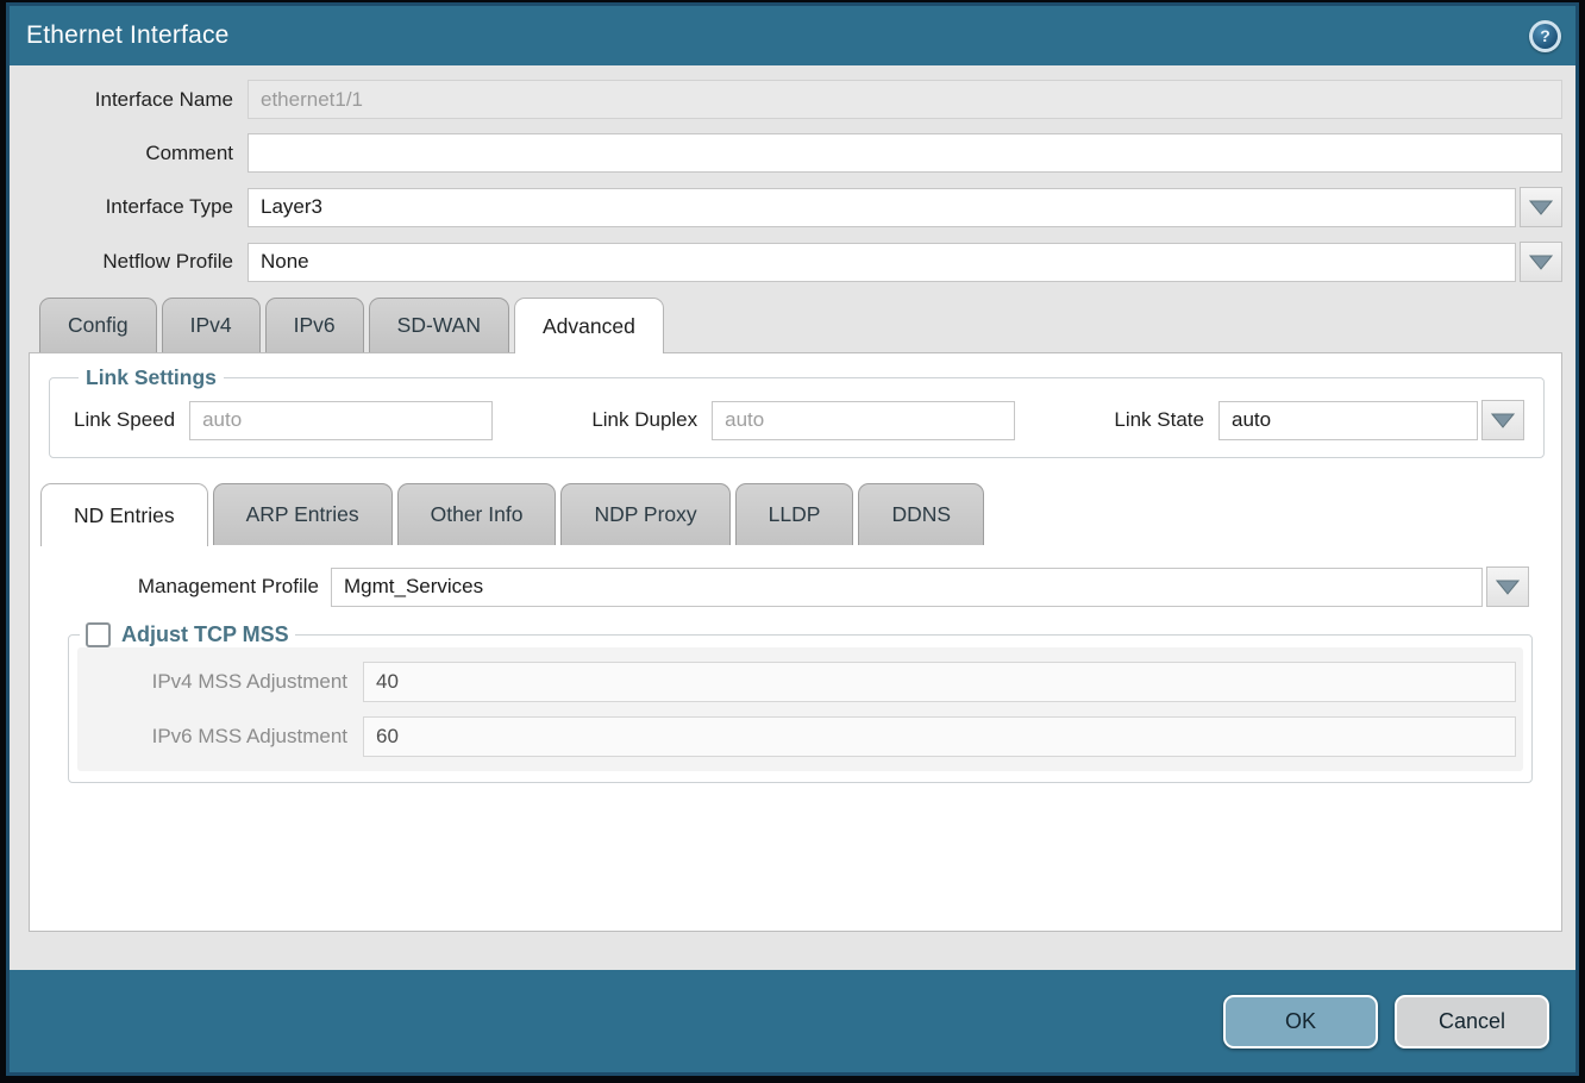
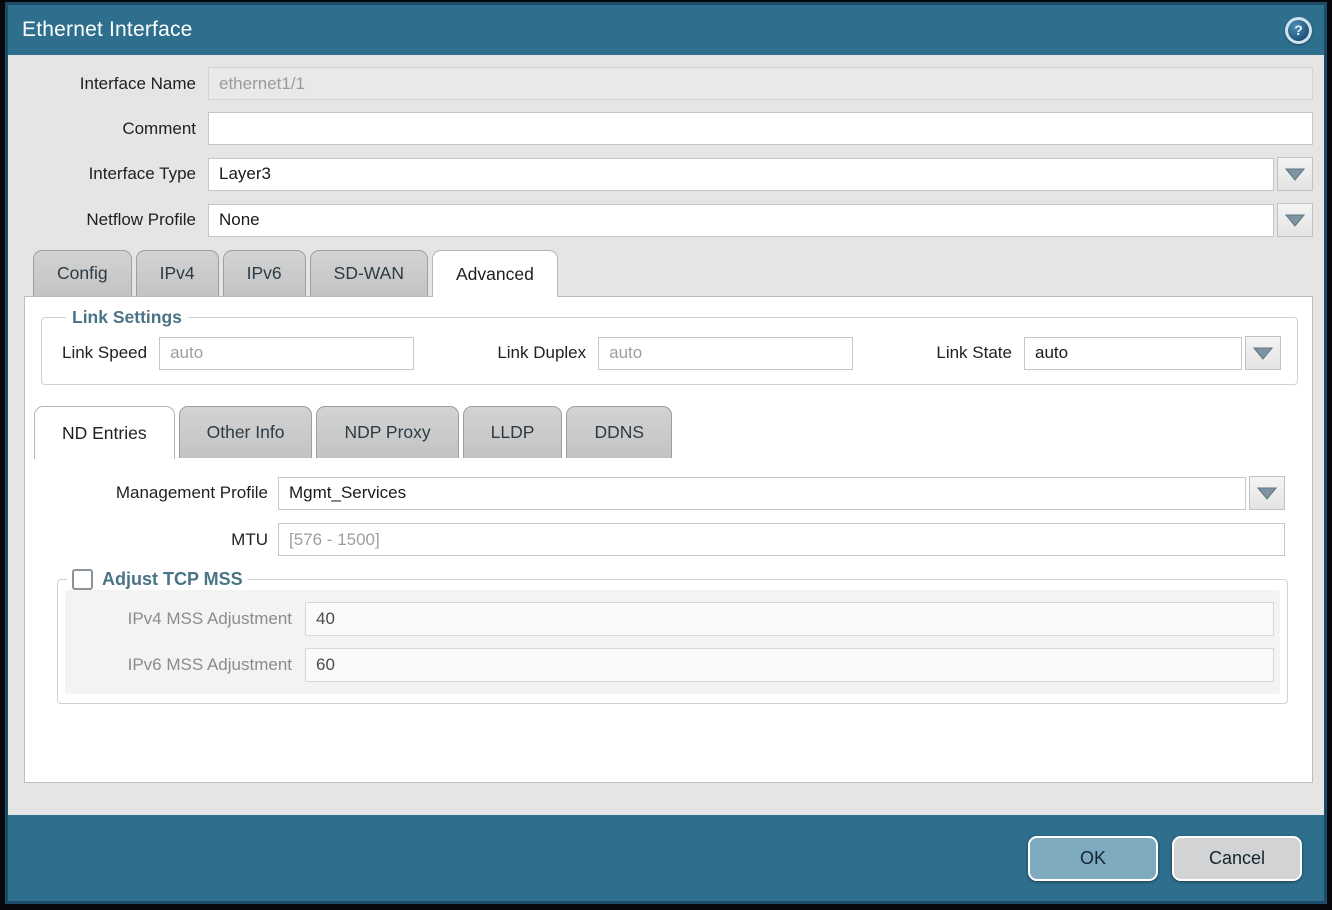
  Ethernet Interface
  ?
  Interface Name
  ethernet1/1
  Comment
  Interface Type
  Layer3
  Netflow Profile
  None
  Config
  IPv4
  IPv6
  SD-WAN
  Advanced
  Link Settings
  Link Speed
  auto
  Link Duplex
  auto
  Link State
  auto
  ND Entries
- ARP Entries
  Other Info
  NDP Proxy
  LLDP
  DDNS
  Management Profile
  Mgmt_Services
+ MTU
+ [576 - 1500]
  Adjust TCP MSS
  IPv4 MSS Adjustment
  40
  IPv6 MSS Adjustment
  60
  OK
  Cancel
